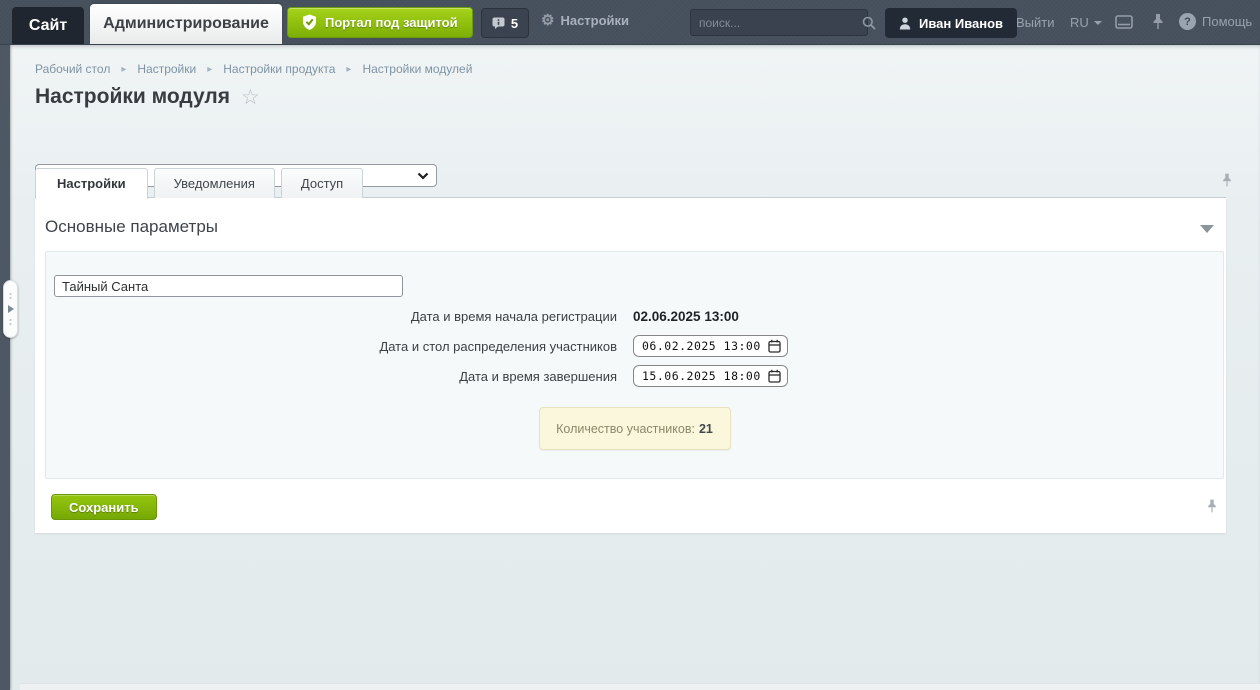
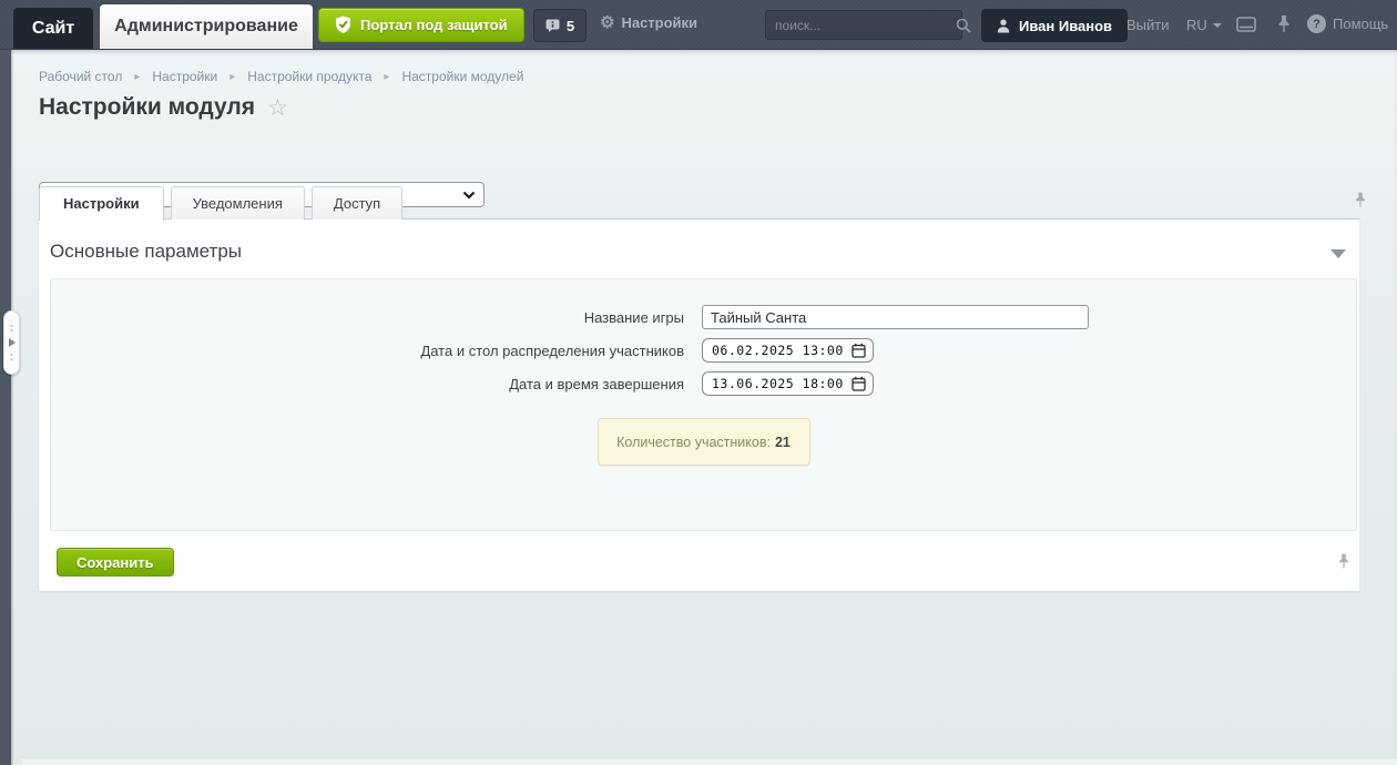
  Сайт
  Администрирование
  Портал под защитой
  5
  ⚙
  Настройки
  поиск...
  Иван Иванов
  Выйти
  RU
  ?
  Помощь
  Рабочий стол
  ▸
  Настройки
  ▸
  Настройки продукта
  ▸
  Настройки модулей
  Настройки модуля
  ☆
  Настройки
  Уведомления
  Доступ
  Основные параметры
+ Название игры
  Тайный Санта
- Дата и время начала регистрации
- 02.06.2025 13:00
  Дата и стол распределения участников
  06.02.2025 13:00
  Дата и время завершения
- 15.06.2025 18:00
+ 13.06.2025 18:00
  Количество участников:
  21
  Сохранить
